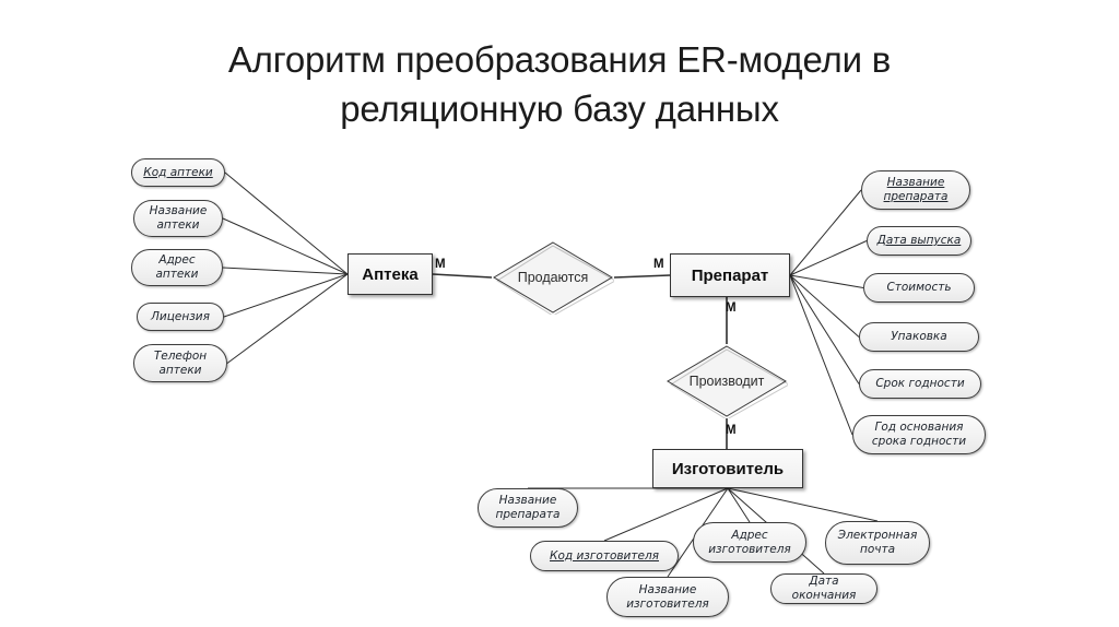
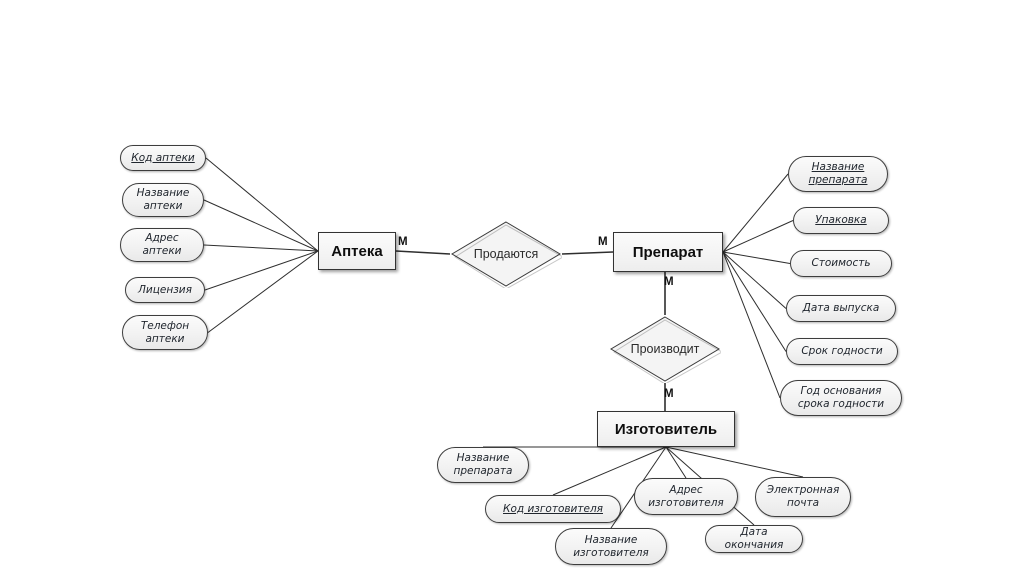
- Алгоритм преобразования ER-модели в реляционную базу данных
  Код аптеки
  Название
  аптеки
  Адрес
  аптеки
  Лицензия
  Телефон
  аптеки
  Название
  препарата
- Дата выпуска
+ Упаковка
  Стоимость
- Упаковка
+ Дата выпуска
  Срок годности
  Год основания
  срока годности
  Название
  препарата
  Код изготовителя
  Название
  изготовителя
  Адрес
  изготовителя
  Дата окончания
  Электронная
  почта
  Аптека
  Препарат
  Изготовитель
  Продаются
  Производит
  M
  M
  M
  M
